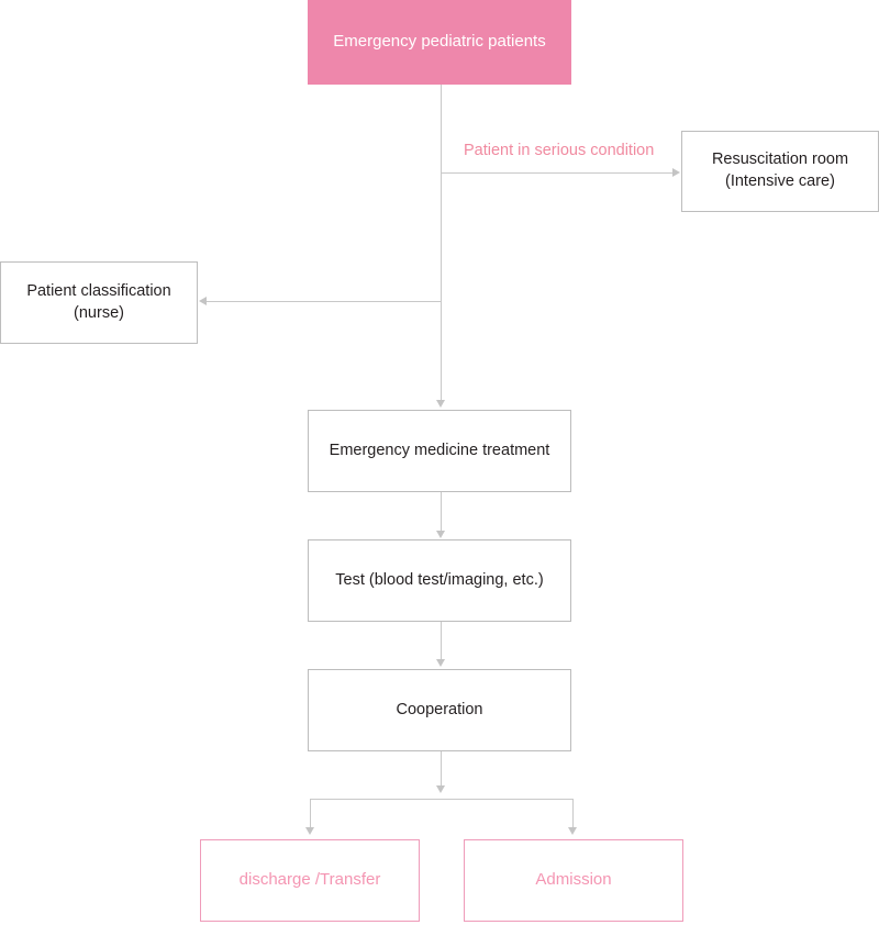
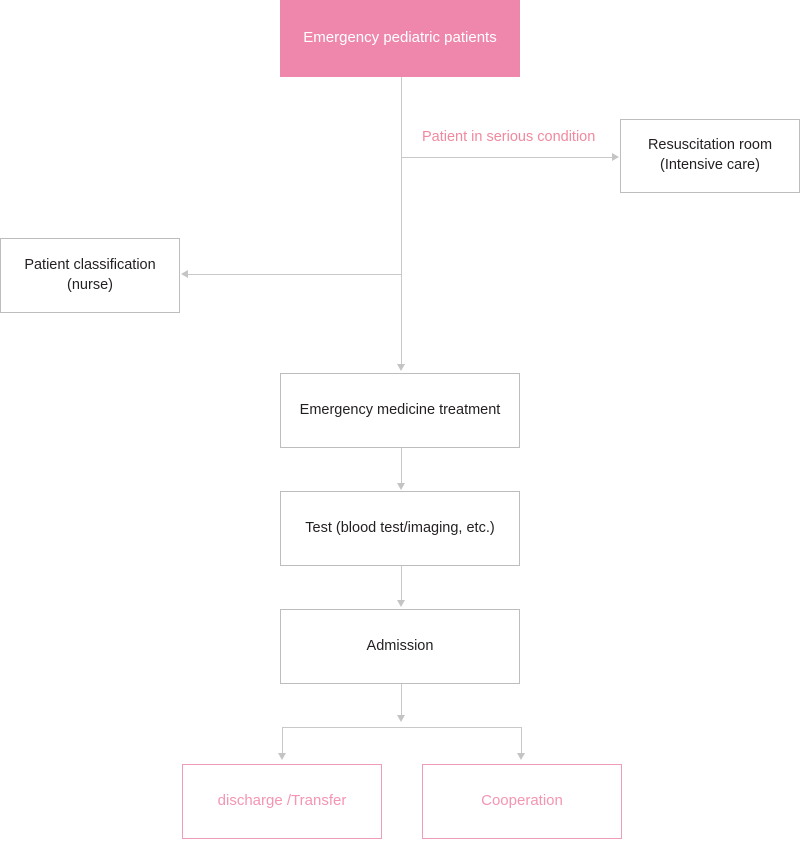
  Emergency pediatric patients
  Patient in serious condition
  Resuscitation room
  (Intensive care)
  Patient classification
  (nurse)
  Emergency medicine treatment
  Test (blood test/imaging, etc.)
- Cooperation
+ Admission
  discharge /Transfer
- Admission
+ Cooperation
